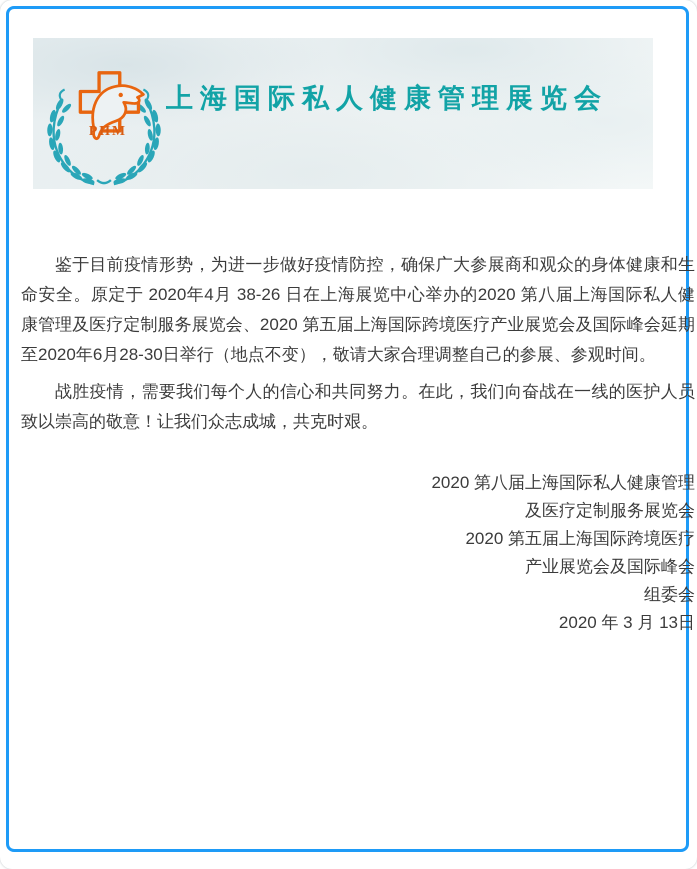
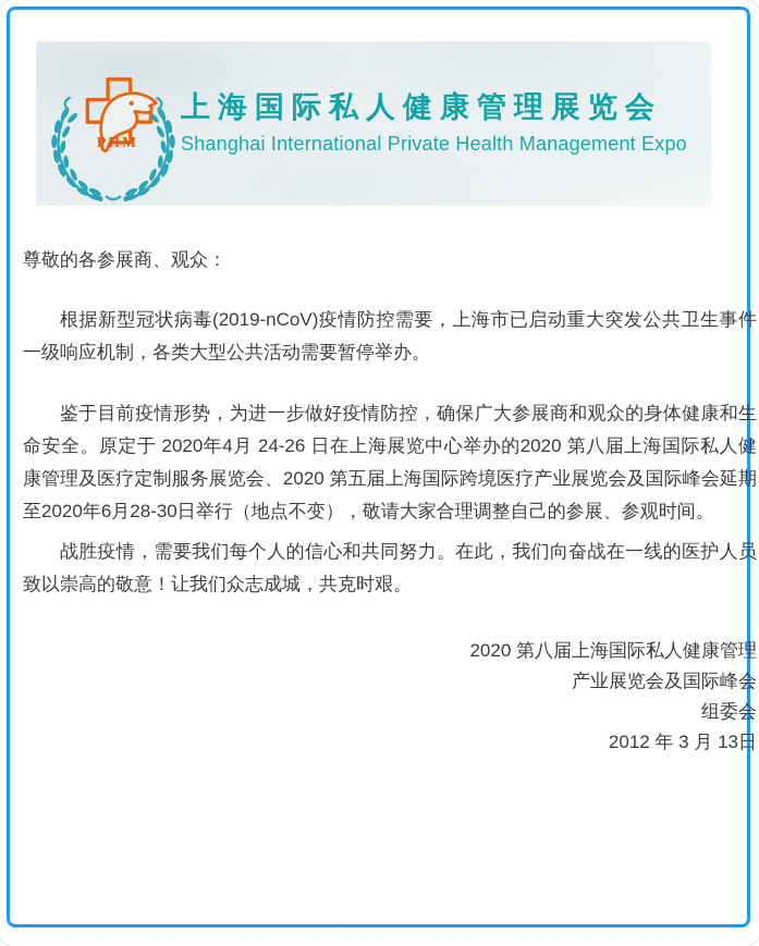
  PHM
  上海国际私人健康管理展览会
+ Shanghai International Private Health Management Expo
+ 尊敬的各参展商、观众：
+ 根据新型冠状病毒(2019-nCoV)疫情防控需要，上海市已启动重大突发公共卫生事件一级响应机制，各类大型公共活动需要暂停举办。
- 鉴于目前疫情形势，为进一步做好疫情防控，确保广大参展商和观众的身体健康和生命安全。原定于 2020年4月 38-26 日在上海展览中心举办的2020 第八届上海国际私人健康管理及医疗定制服务展览会、2020 第五届上海国际跨境医疗产业展览会及国际峰会延期至2020年6月28-30日举行（地点不变），敬请大家合理调整自己的参展、参观时间。
+ 鉴于目前疫情形势，为进一步做好疫情防控，确保广大参展商和观众的身体健康和生命安全。原定于 2020年4月 24-26 日在上海展览中心举办的2020 第八届上海国际私人健康管理及医疗定制服务展览会、2020 第五届上海国际跨境医疗产业展览会及国际峰会延期至2020年6月28-30日举行（地点不变），敬请大家合理调整自己的参展、参观时间。
  战胜疫情，需要我们每个人的信心和共同努力。在此，我们向奋战在一线的医护人员致以崇高的敬意！让我们众志成城，共克时艰。
  2020 第八届上海国际私人健康管理
- 及医疗定制服务展览会
- 2020 第五届上海国际跨境医疗
  产业展览会及国际峰会
  组委会
- 2020 年 3 月 13日
+ 2012 年 3 月 13日
